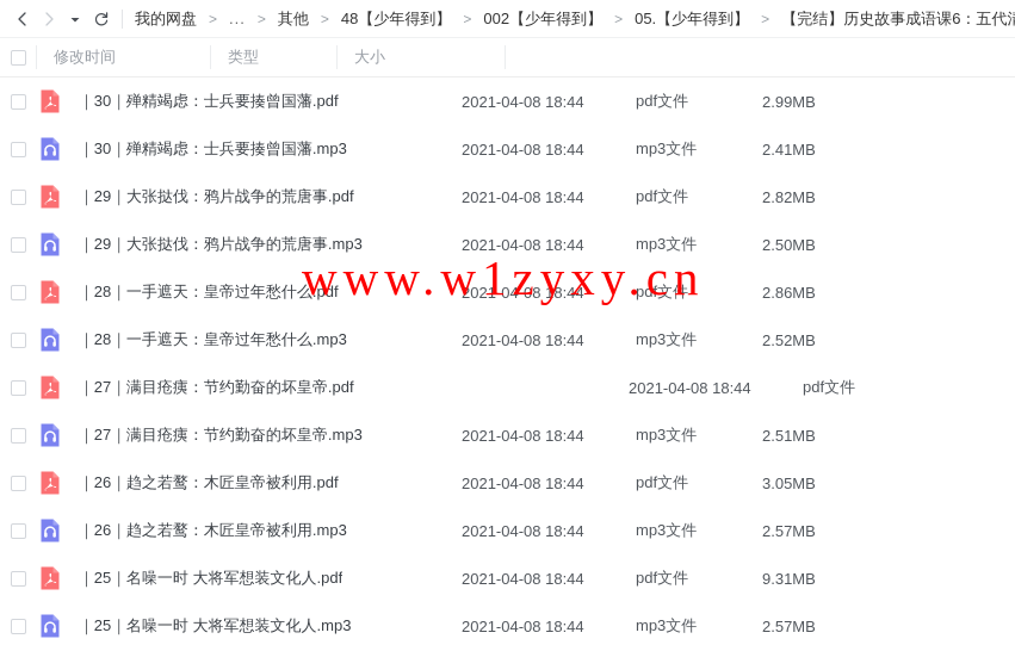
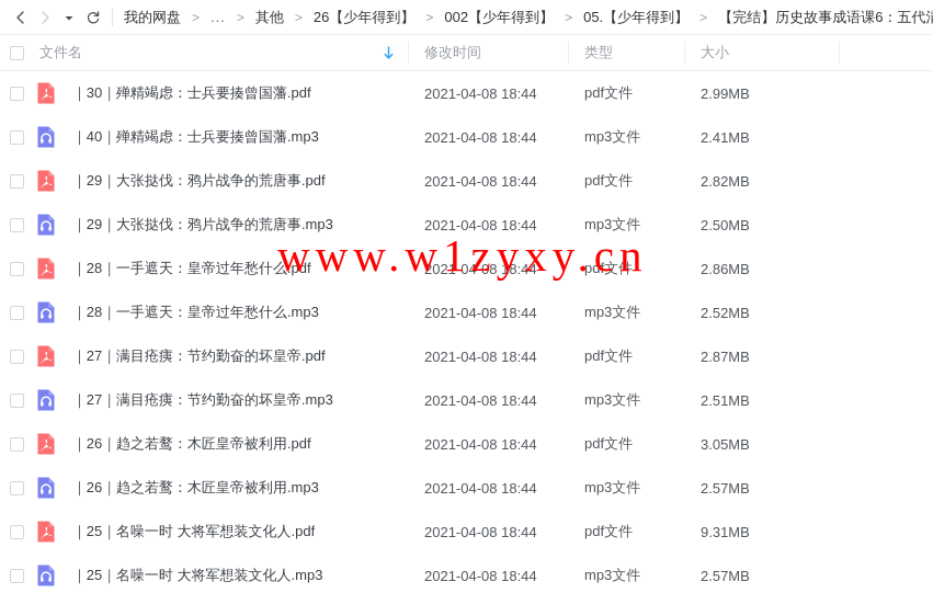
  我的网盘
  >
  ...
  >
  其他
  >
- 48【少年得到】
+ 26【少年得到】
  >
  002【少年得到】
  >
  05.【少年得到】
  >
  【完结】历史故事成语课6：五代
+ 文件名
  修改时间
  类型
  大小
  ｜30｜殚精竭虑：士兵要揍曾国藩.pdf
  2021-04-08 18:44
  pdf文件
  2.99MB
- ｜30｜殚精竭虑：士兵要揍曾国藩.mp3
+ ｜40｜殚精竭虑：士兵要揍曾国藩.mp3
  2021-04-08 18:44
  mp3文件
  2.41MB
  ｜29｜大张挞伐：鸦片战争的荒唐事.pdf
  2021-04-08 18:44
  pdf文件
  2.82MB
  ｜29｜大张挞伐：鸦片战争的荒唐事.mp3
  2021-04-08 18:44
  mp3文件
  2.50MB
  ｜28｜一手遮天：皇帝过年愁什么.pdf
  2021-04-08 18:44
  pdf文件
  2.86MB
  ｜28｜一手遮天：皇帝过年愁什么.mp3
  2021-04-08 18:44
  mp3文件
  2.52MB
  ｜27｜满目疮痍：节约勤奋的坏皇帝.pdf
  2021-04-08 18:44
  pdf文件
+ 2.87MB
  ｜27｜满目疮痍：节约勤奋的坏皇帝.mp3
  2021-04-08 18:44
  mp3文件
  2.51MB
  ｜26｜趋之若鹜：木匠皇帝被利用.pdf
  2021-04-08 18:44
  pdf文件
  3.05MB
  ｜26｜趋之若鹜：木匠皇帝被利用.mp3
  2021-04-08 18:44
  mp3文件
  2.57MB
  ｜25｜名噪一时 大将军想装文化人.pdf
  2021-04-08 18:44
  pdf文件
  9.31MB
  ｜25｜名噪一时 大将军想装文化人.mp3
  2021-04-08 18:44
  mp3文件
  2.57MB
  www.w1zyxy.cn
